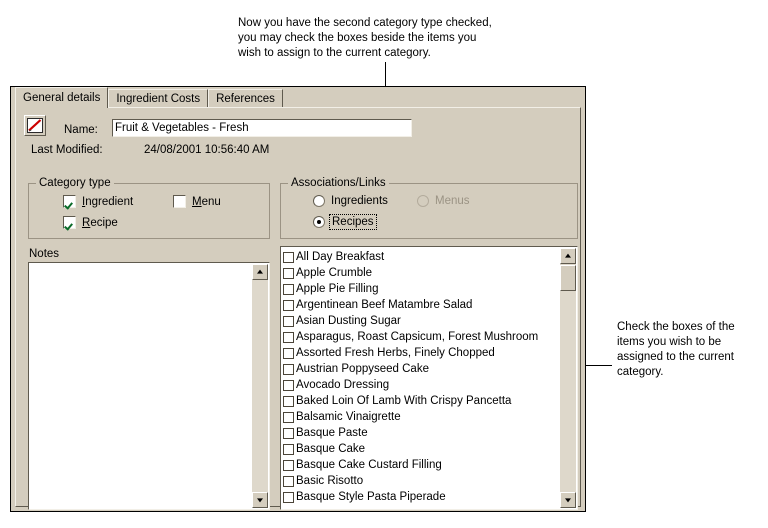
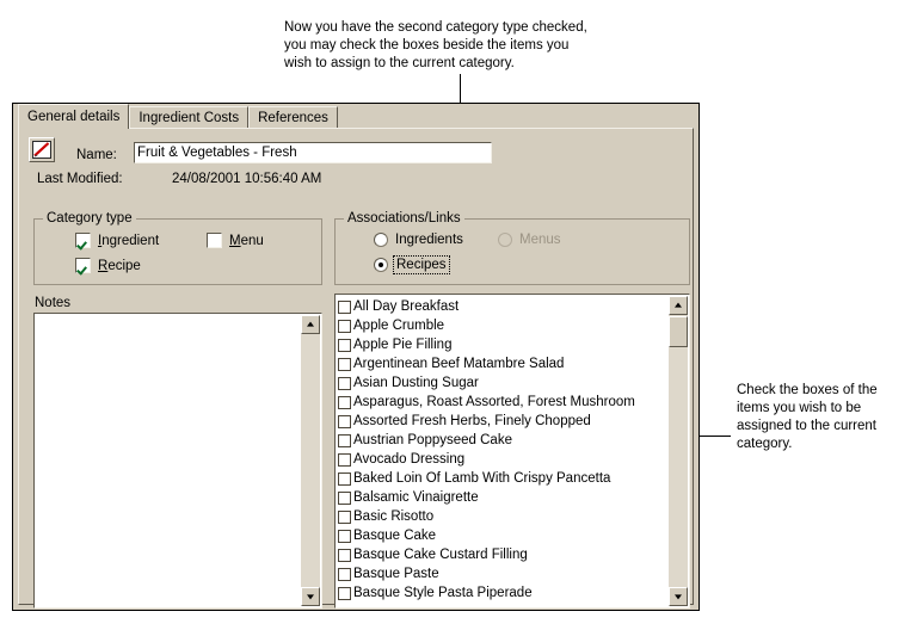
  Now you have the second category type checked,
  you may check the boxes beside the items you
  wish to assign to the current category.
  Check the boxes of the
  items you wish to be
  assigned to the current
  category.
  General details
  Ingredient Costs
  References
  Name:
  Fruit & Vegetables - Fresh
  Last Modified:
  24/08/2001 10:56:40 AM
  Category type
  Ingredient
  Menu
  Recipe
  Associations/Links
  Ingredients
  Menus
  Recipes
  Notes
  All Day Breakfast
  Apple Crumble
  Apple Pie Filling
  Argentinean Beef Matambre Salad
  Asian Dusting Sugar
- Asparagus, Roast Capsicum, Forest Mushroom
+ Asparagus, Roast Assorted, Forest Mushroom
  Assorted Fresh Herbs, Finely Chopped
  Austrian Poppyseed Cake
  Avocado Dressing
  Baked Loin Of Lamb With Crispy Pancetta
  Balsamic Vinaigrette
- Basque Paste
+ Basic Risotto
  Basque Cake
  Basque Cake Custard Filling
- Basic Risotto
+ Basque Paste
  Basque Style Pasta Piperade
